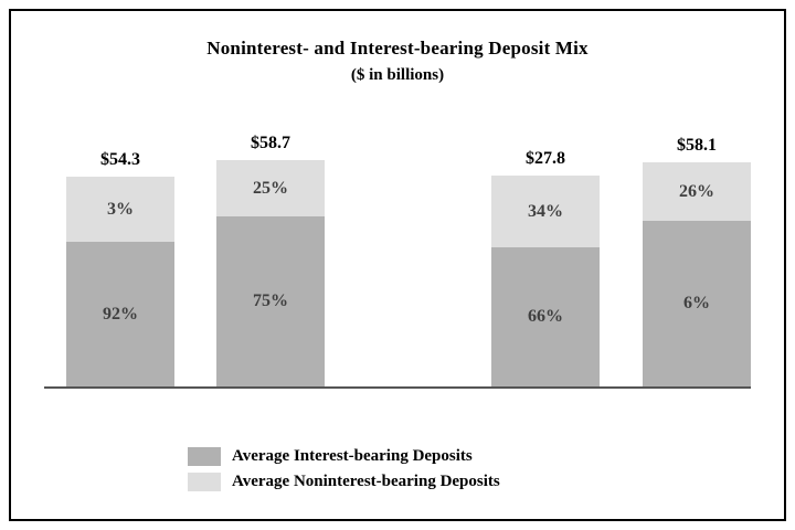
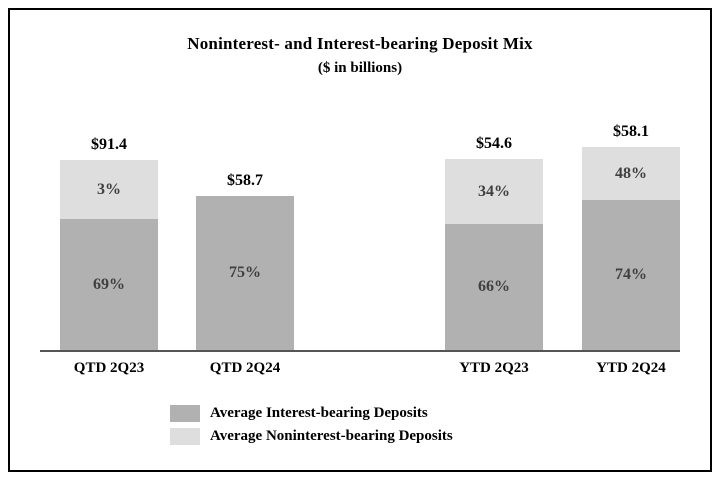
  Noninterest- and Interest-bearing Deposit Mix
  ($ in billions)
- $54.3
+ $91.4
  3%
- 92%
+ 69%
  $58.7
- 25%
  75%
- $27.8
+ $54.6
  34%
  66%
  $58.1
- 26%
+ 48%
- 6%
+ 74%
+ QTD 2Q23
+ QTD 2Q24
+ YTD 2Q23
+ YTD 2Q24
  Average Interest-bearing Deposits
  Average Noninterest-bearing Deposits
